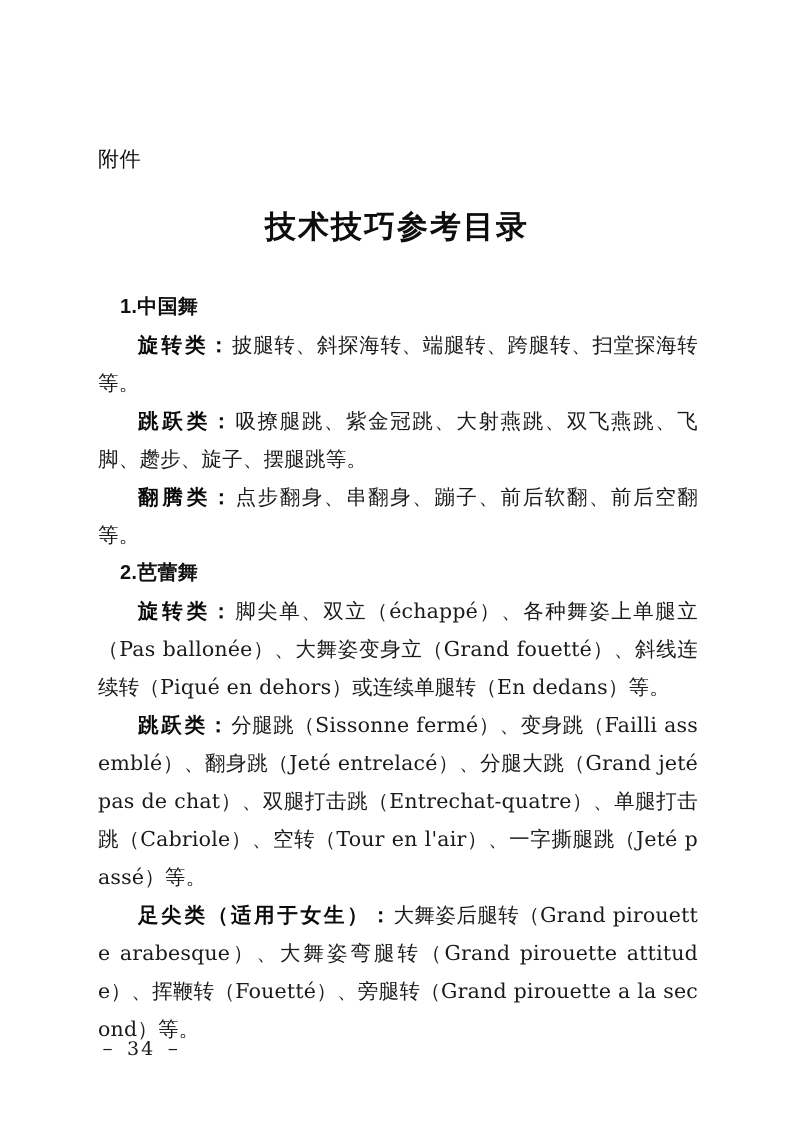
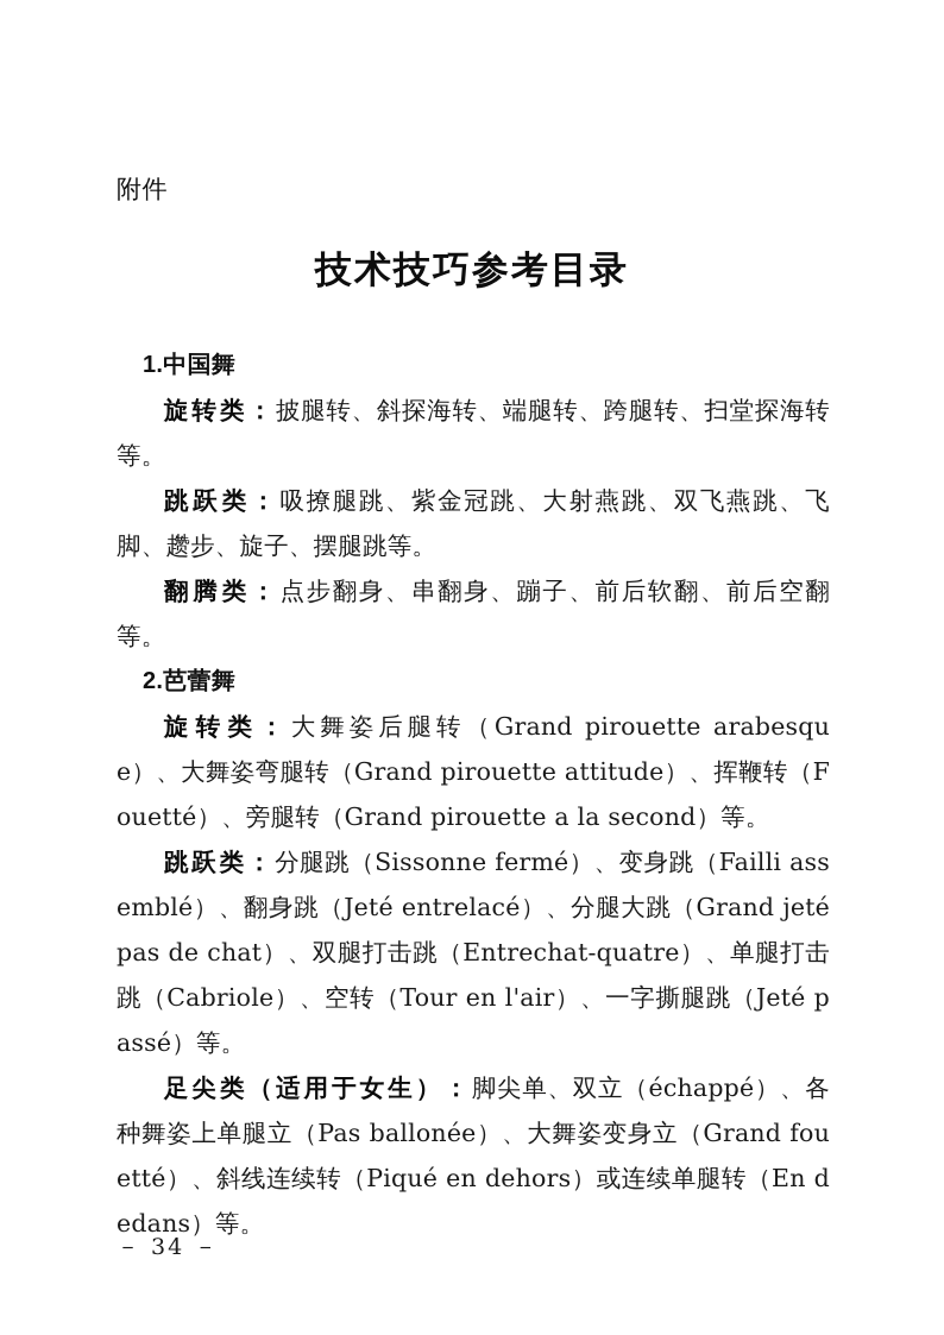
  附件
  技术技巧参考目录
  1.中国舞
  旋转类：披腿转、斜探海转、端腿转、跨腿转、扫堂探海转等。
  跳跃类：吸撩腿跳、紫金冠跳、大射燕跳、双飞燕跳、飞脚、趱步、旋子、摆腿跳等。
  翻腾类：点步翻身、串翻身、蹦子、前后软翻、前后空翻等。
  2.芭蕾舞
- 旋转类：脚尖单、双立（échappé）、各种舞姿上单腿立（Pas ballonée）、大舞姿变身立（Grand fouetté）、斜线连续转（Piqué en dehors）或连续单腿转（En dedans）等。
+ 旋转类：大舞姿后腿转（Grand pirouette arabesque）、大舞姿弯腿转（Grand pirouette attitude）、挥鞭转（Fouetté）、旁腿转（Grand pirouette a la second）等。
  跳跃类：分腿跳（Sissonne fermé）、变身跳（Failli assemblé）、翻身跳（Jeté entrelacé）、分腿大跳（Grand jeté pas de chat）、双腿打击跳（Entrechat-quatre）、单腿打击跳（Cabriole）、空转（Tour en l'air）、一字撕腿跳（Jeté passé）等。
- 足尖类（适用于女生）：大舞姿后腿转（Grand pirouette arabesque）、大舞姿弯腿转（Grand pirouette attitude）、挥鞭转（Fouetté）、旁腿转（Grand pirouette a la second）等。
+ 足尖类（适用于女生）：脚尖单、双立（échappé）、各种舞姿上单腿立（Pas ballonée）、大舞姿变身立（Grand fouetté）、斜线连续转（Piqué en dehors）或连续单腿转（En dedans）等。
  － 34 －
